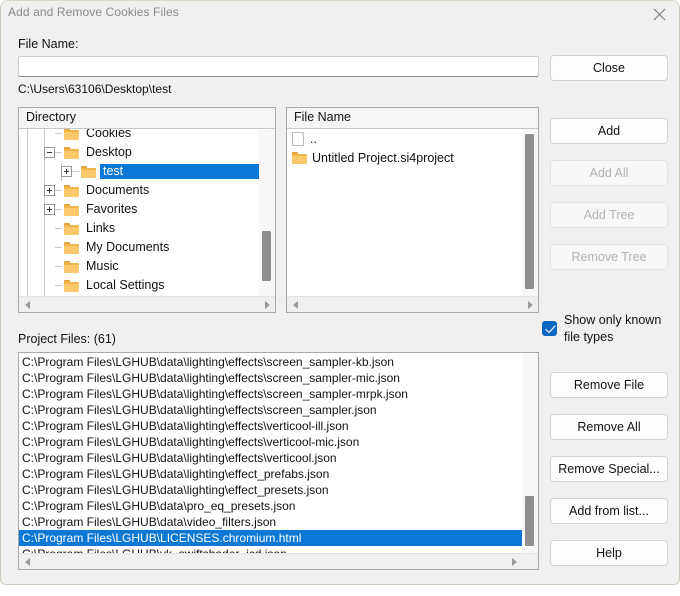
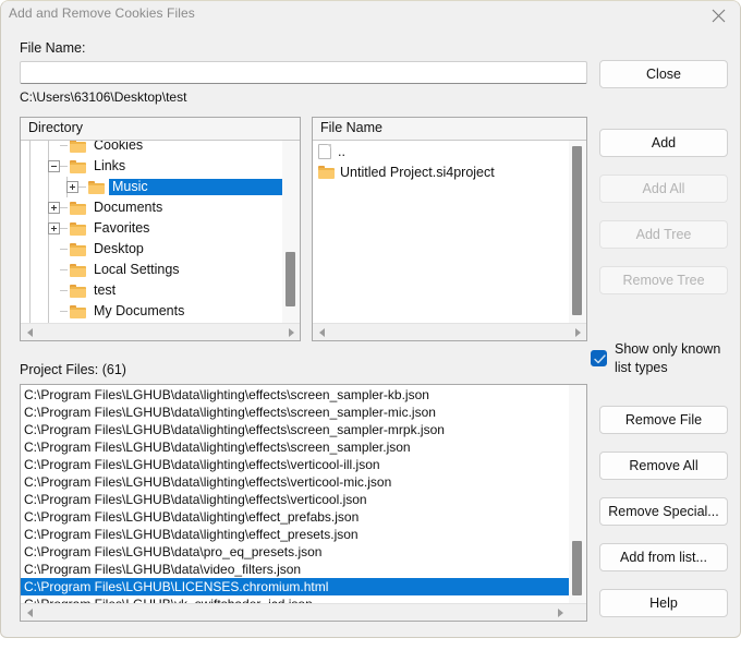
  Add and Remove Cookies Files
  File Name:
  C:\Users\63106\Desktop\test
  Directory
  Cookies
- Desktop
+ Links
- test
+ Music
  Documents
  Favorites
- Links
+ Desktop
- My Documents
+ Local Settings
- Music
+ test
- Local Settings
+ My Documents
  File Name
  ..
  Untitled Project.si4project
  Project Files: (61)
  C:\Program Files\LGHUB\data\lighting\effects\screen_sampler-kb.json
  C:\Program Files\LGHUB\data\lighting\effects\screen_sampler-mic.json
  C:\Program Files\LGHUB\data\lighting\effects\screen_sampler-mrpk.json
  C:\Program Files\LGHUB\data\lighting\effects\screen_sampler.json
  C:\Program Files\LGHUB\data\lighting\effects\verticool-ill.json
  C:\Program Files\LGHUB\data\lighting\effects\verticool-mic.json
  C:\Program Files\LGHUB\data\lighting\effects\verticool.json
  C:\Program Files\LGHUB\data\lighting\effect_prefabs.json
  C:\Program Files\LGHUB\data\lighting\effect_presets.json
  C:\Program Files\LGHUB\data\pro_eq_presets.json
  C:\Program Files\LGHUB\data\video_filters.json
  C:\Program Files\LGHUB\LICENSES.chromium.html
  Close
  Add
  Add All
  Add Tree
  Remove Tree
- Show only known file types
+ Show only known list types
  Remove File
  Remove All
  Remove Special...
  Add from list...
  Help
